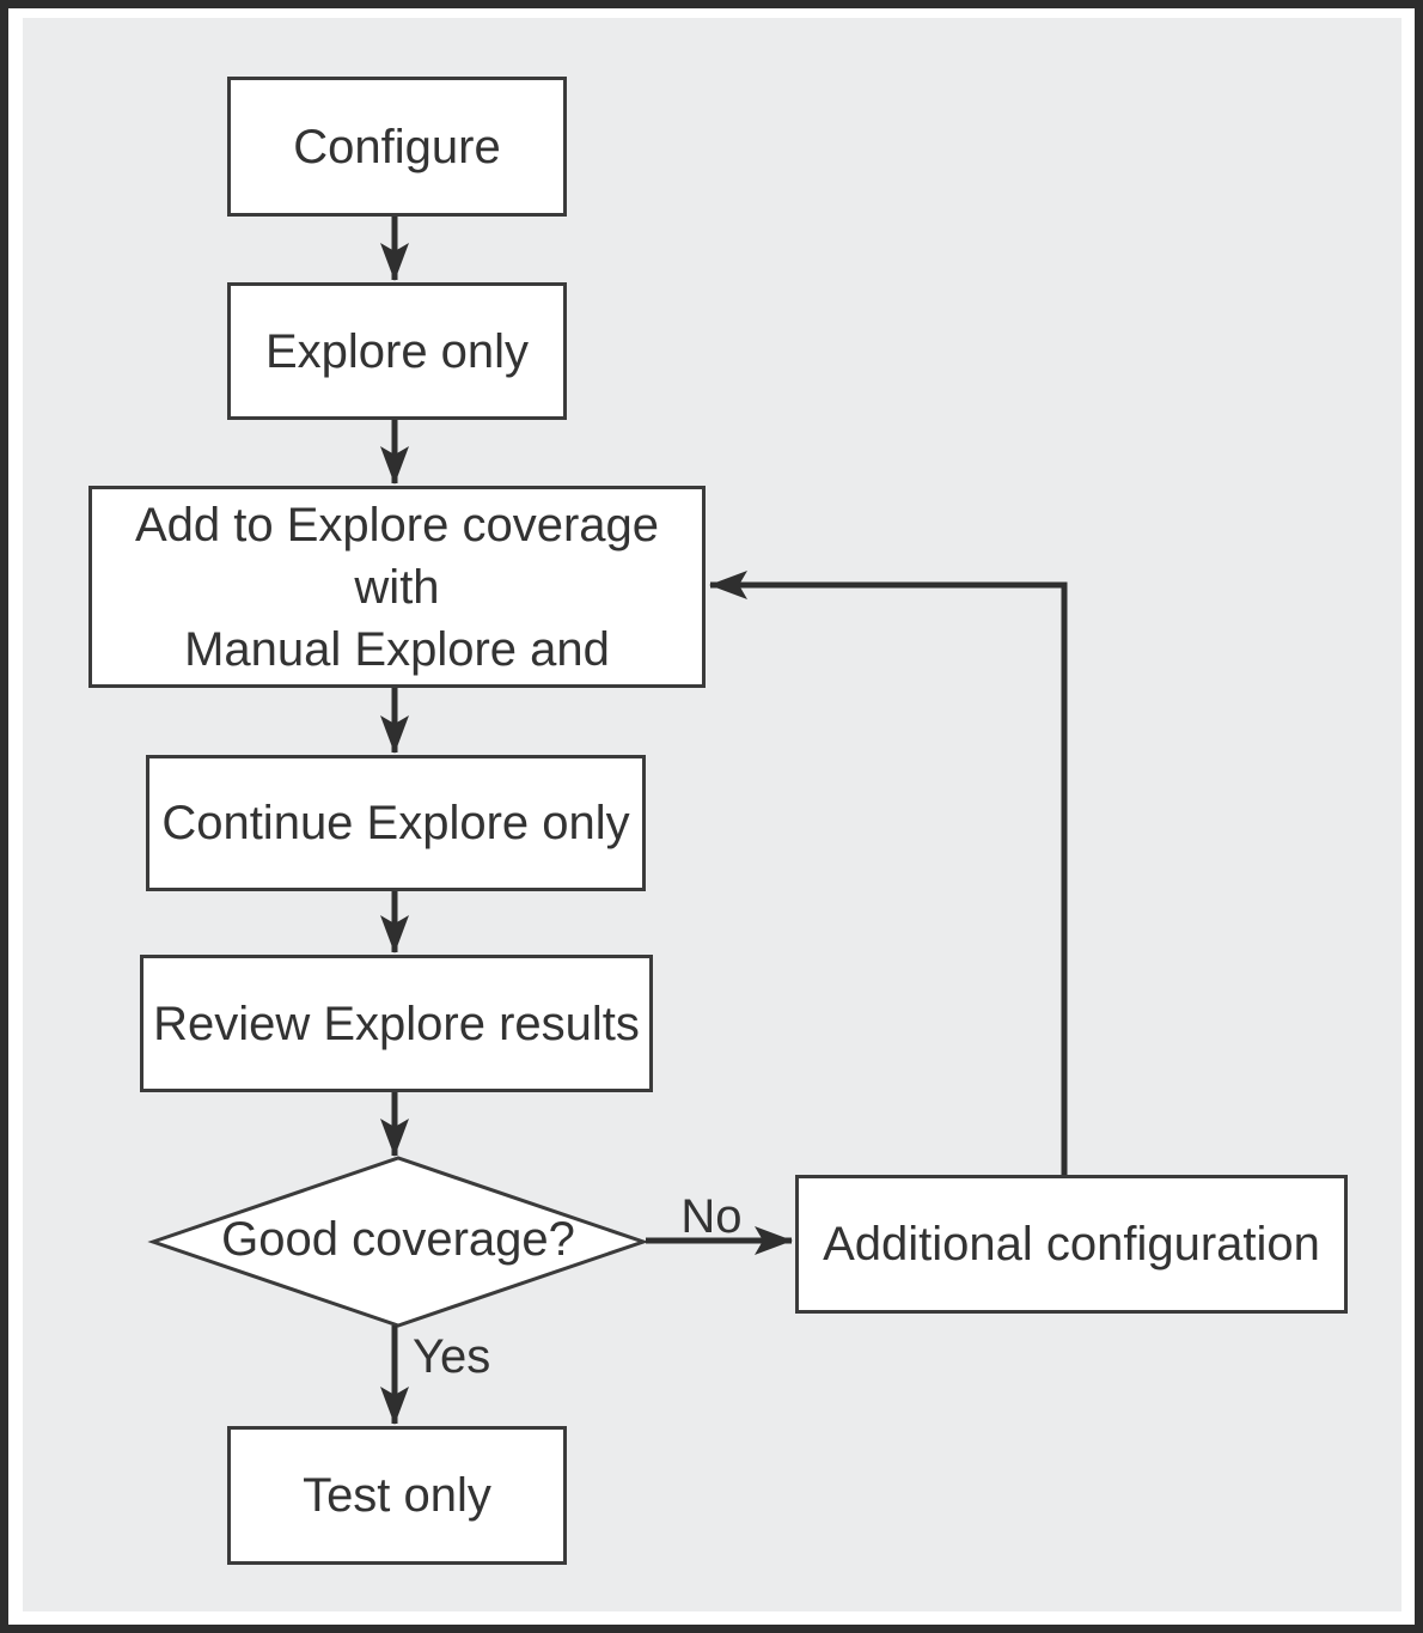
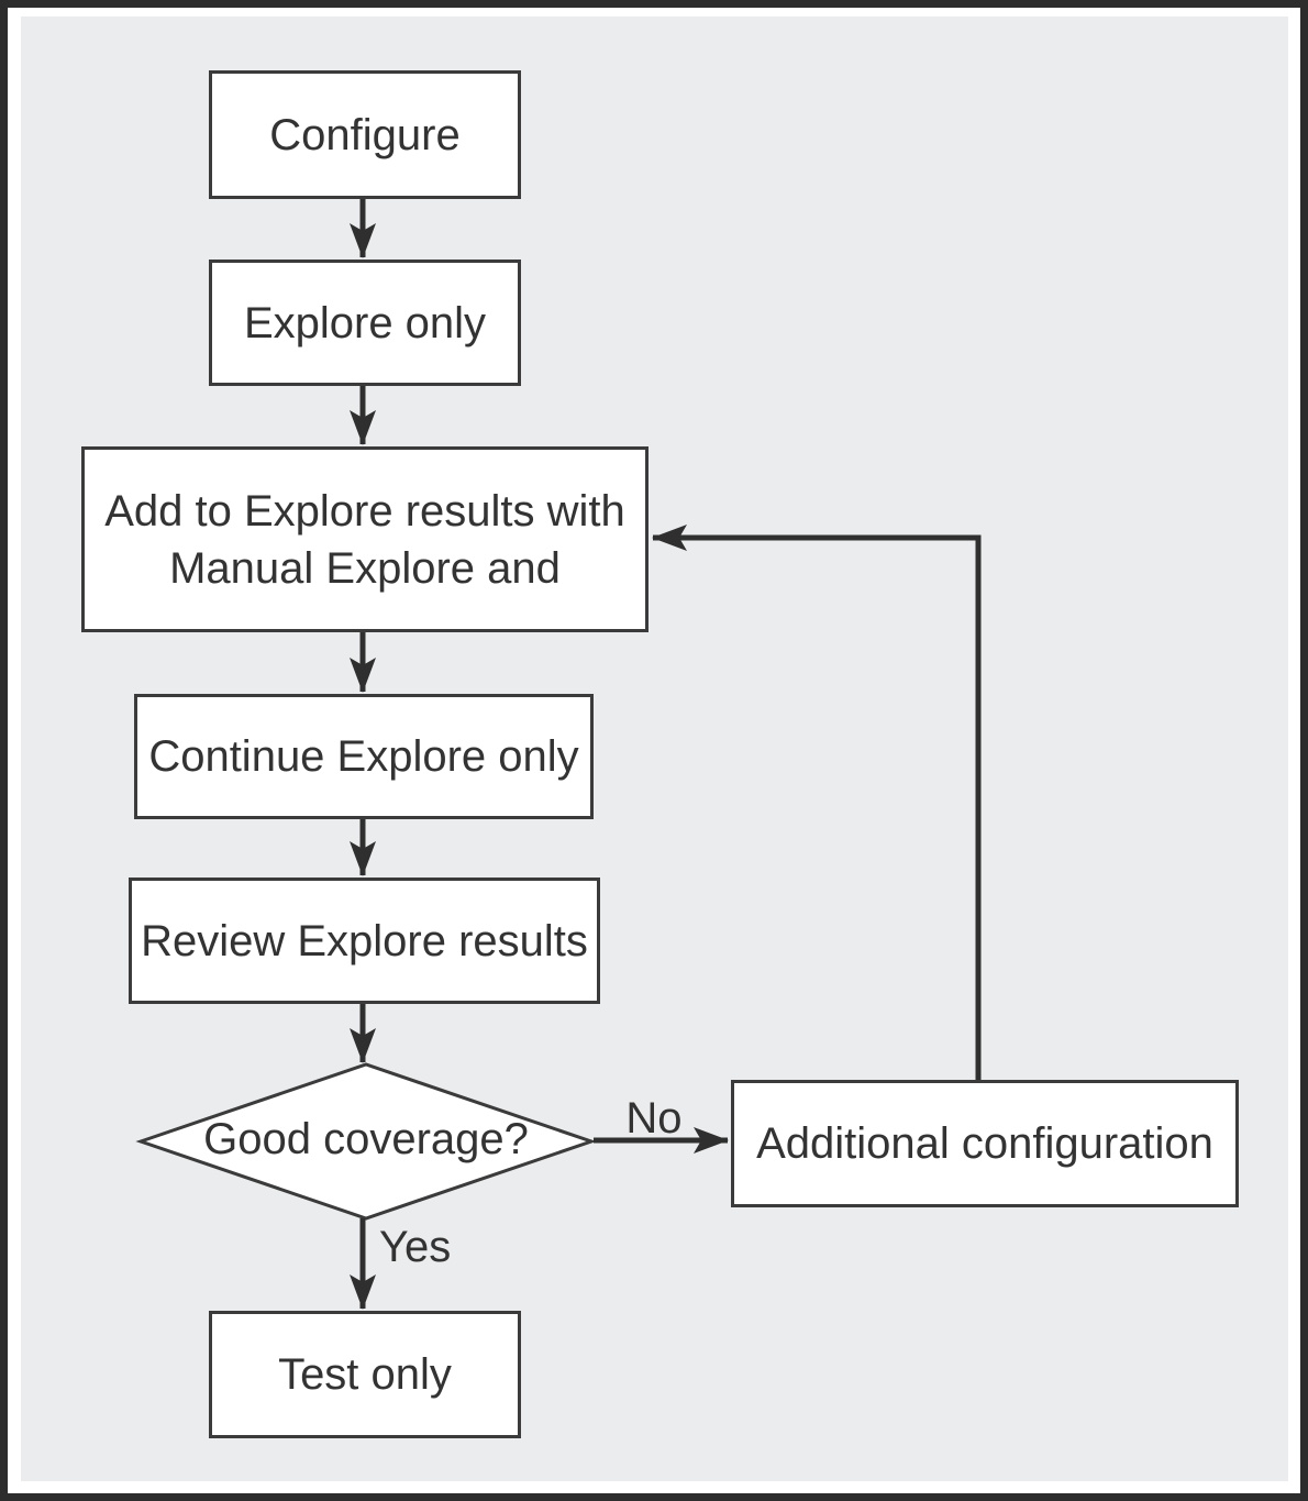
  Configure
  Explore only
- Add to Explore coverage with
+ Add to Explore results with
  Manual Explore and
  Continue Explore only
  Review Explore results
  Good coverage?
  Additional configuration
  Test only
  No
  Yes
